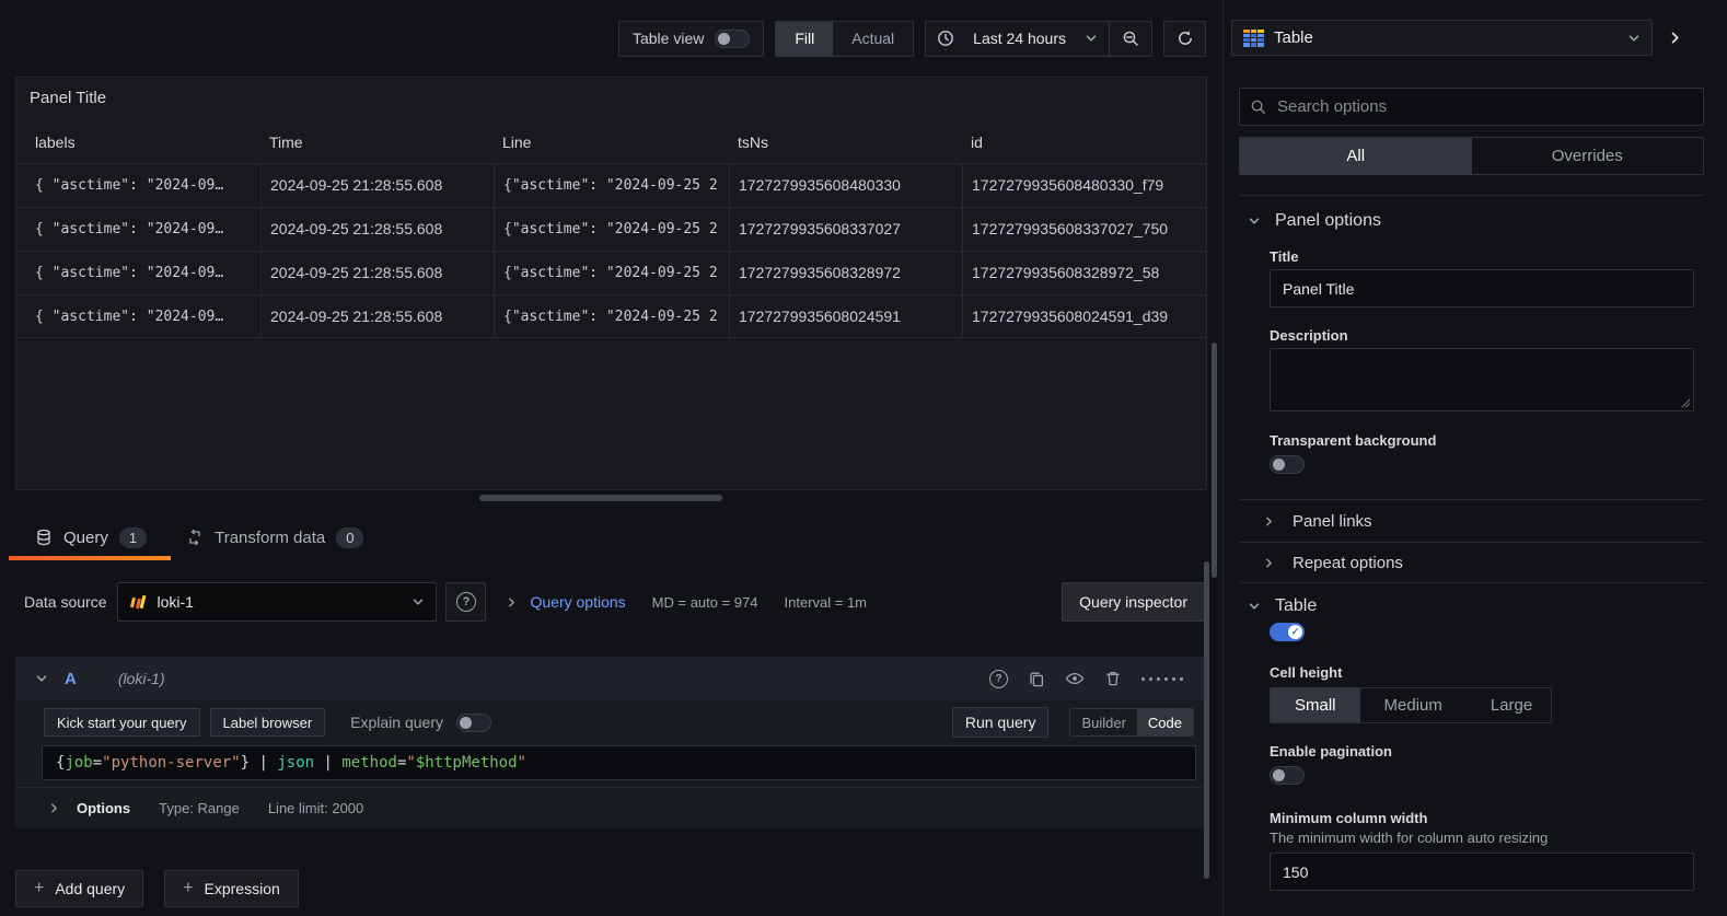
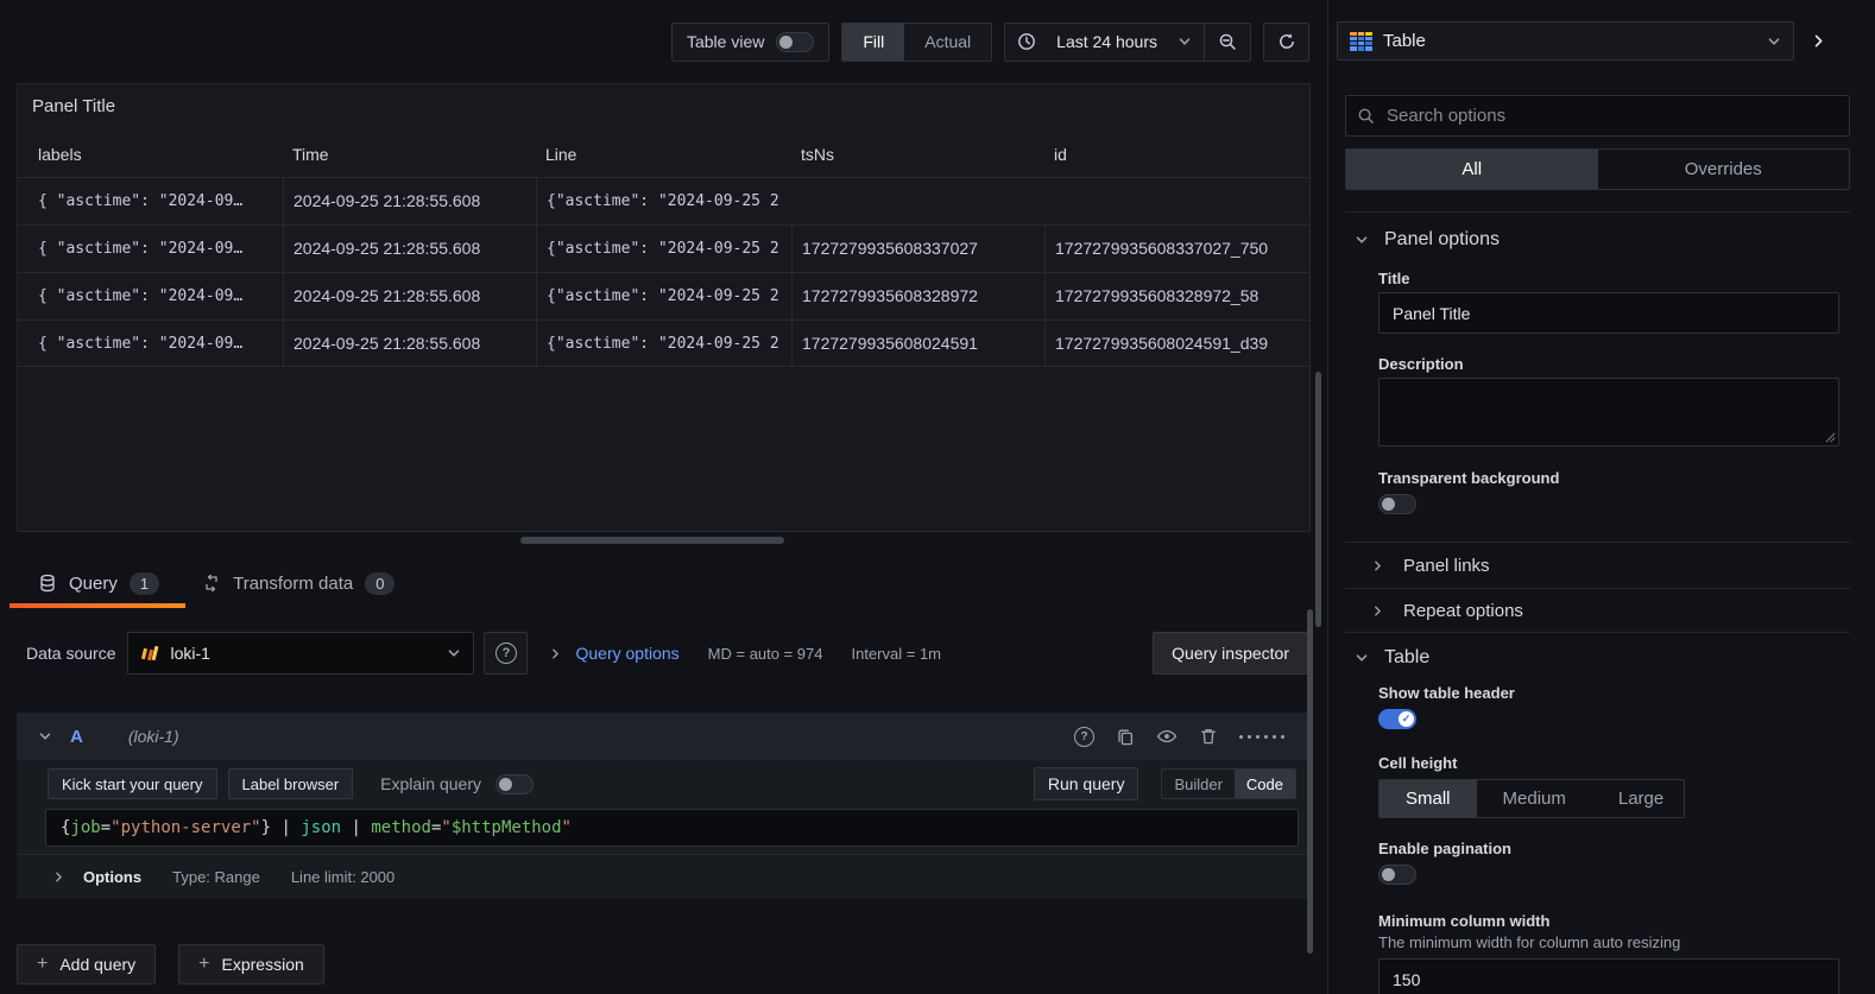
  Table view
  Fill
  Actual
  Last 24 hours
  Panel Title
  labels
  Time
  Line
  tsNs
  id
  { "asctime": "2024-09…
  2024-09-25 21:28:55.608
  {"asctime": "2024-09-25 2
- 1727279935608480330
- 1727279935608480330_f79
  { "asctime": "2024-09…
  2024-09-25 21:28:55.608
  {"asctime": "2024-09-25 2
  1727279935608337027
  1727279935608337027_750
  { "asctime": "2024-09…
  2024-09-25 21:28:55.608
  {"asctime": "2024-09-25 2
  1727279935608328972
  1727279935608328972_58
  { "asctime": "2024-09…
  2024-09-25 21:28:55.608
  {"asctime": "2024-09-25 2
  1727279935608024591
  1727279935608024591_d39
  Query
  1
  Transform data
  0
  Data source
  loki-1
  ?
  Query options
  MD = auto = 974
  Interval = 1m
  Query inspector
  A
  (loki-1)
  ?
  Kick start your query
  Label browser
  Explain query
  Run query
  Builder
  Code
  {job="python-server"} | json | method="$httpMethod"
  Options
  Type: Range
  Line limit: 2000
  +
  Add query
  +
  Expression
  Table
  Search options
  All
  Overrides
  Panel options
  Title
  Panel Title
  Description
  Transparent background
  Panel links
  Repeat options
  Table
+ Show table header
  Cell height
  Small
  Medium
  Large
  Enable pagination
  Minimum column width
  The minimum width for column auto resizing
  150
